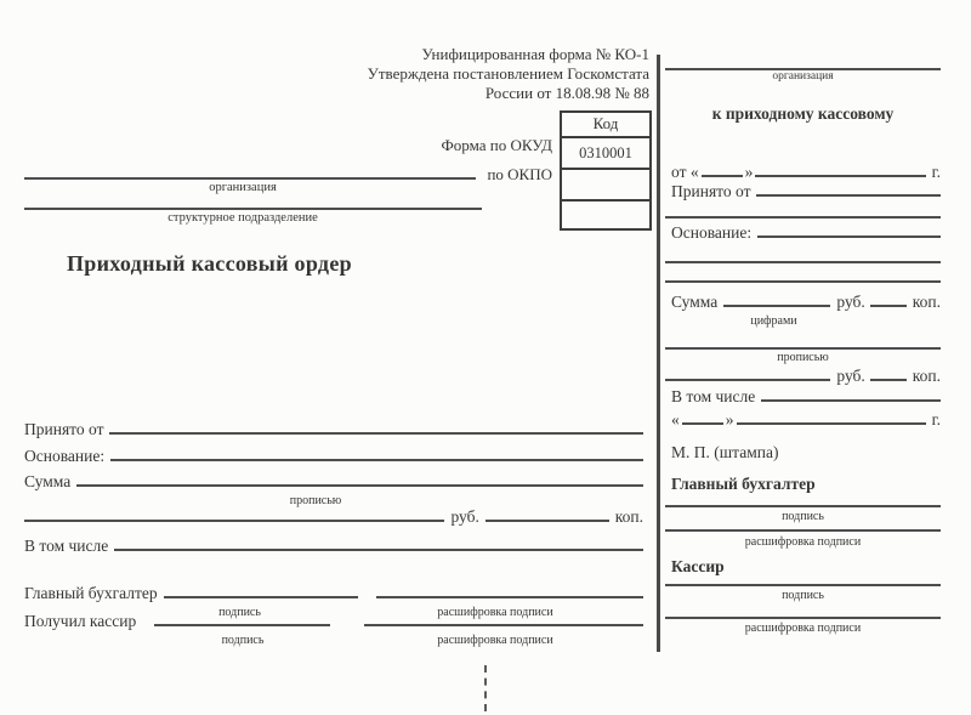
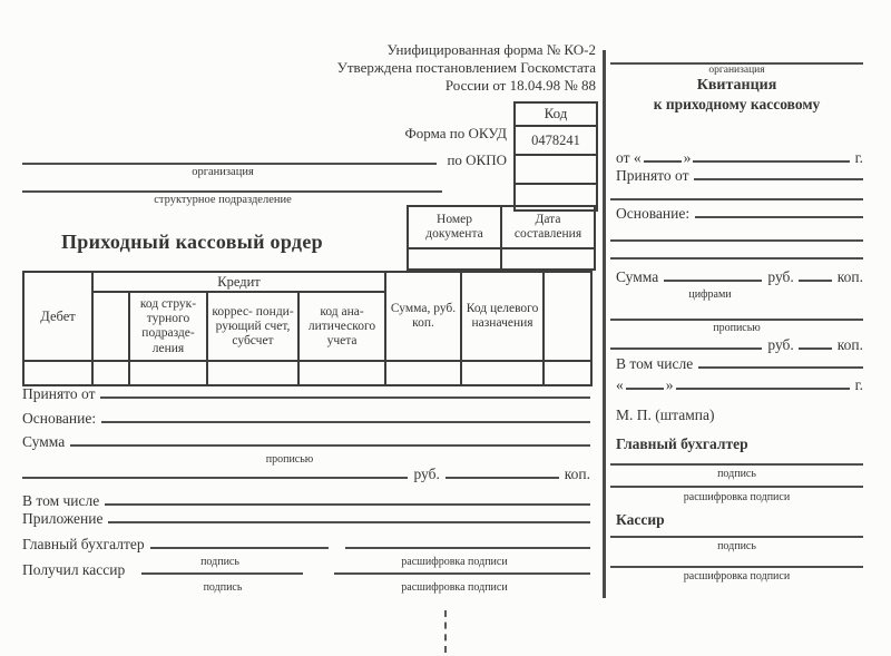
- Унифицированная форма № КО-1
+ Унифицированная форма № КО-2
  Утверждена постановлением Госкомстата
- России от 18.08.98 № 88
+ России от 18.04.98 № 88
  Код
- 0310001
+ 0478241
  Форма по ОКУД
  по ОКПО
  организация
  структурное подразделение
+ Номер документа	Дата составления
  Приходный кассовый ордер
+ Дебет	Кредит	Сумма, руб. коп.	Код целевого назначения
+ 	код струк- турного подразде- ления	коррес- понди- рующий счет, субсчет	код ана- литического учета
  Принято от
  Основание:
  Сумма
  прописью
  руб.
  коп.
  В том числе
+ Приложение
  Главный бухгалтер
  подпись
  расшифровка подписи
  Получил кассир
  подпись
  расшифровка подписи
  организация
+ Квитанция
  к приходному кассовому
  от «
  »
  г.
  Принято от
  Основание:
  Сумма
  руб.
  коп.
  цифрами
  прописью
  руб.
  коп.
  В том числе
  «
  »
  г.
  М. П. (штампа)
  Главный бухгалтер
  подпись
  расшифровка подписи
  Кассир
  подпись
  расшифровка подписи
